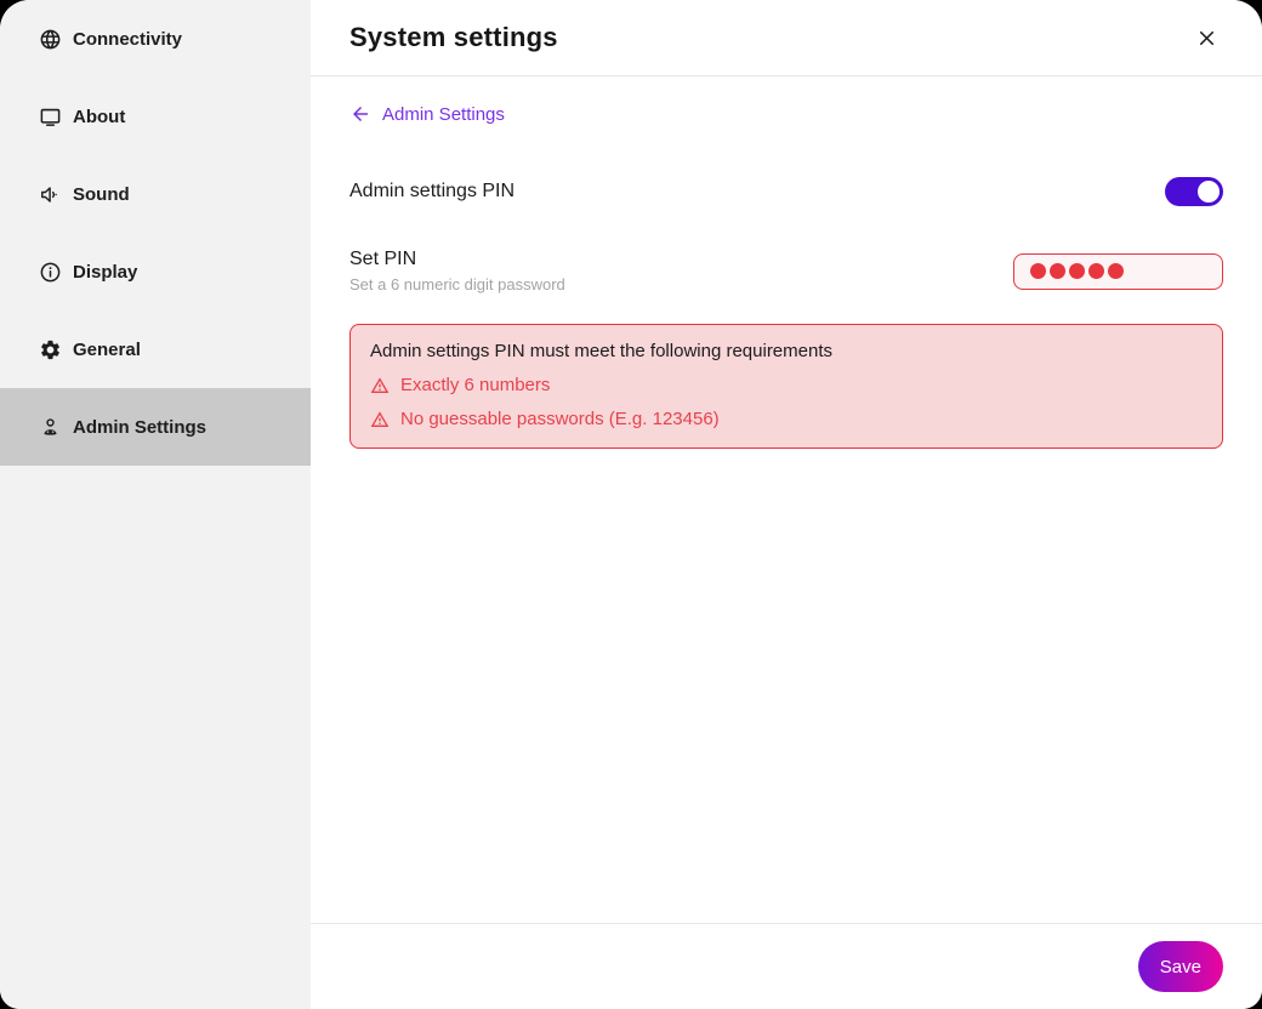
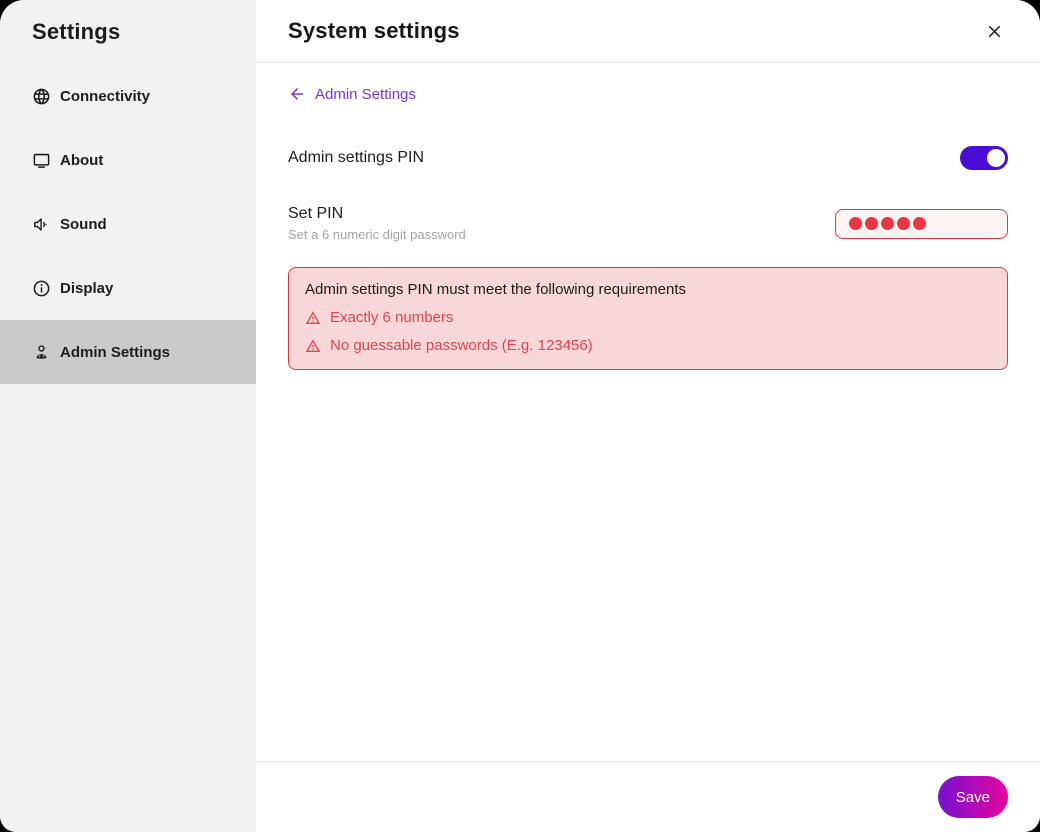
+ Settings
  Connectivity
  About
  Sound
  Display
- General
  Admin Settings
  System settings
  Admin Settings
  Admin settings PIN
  Set PIN
  Set a 6 numeric digit password
  Admin settings PIN must meet the following requirements
  Exactly 6 numbers
  No guessable passwords (E.g. 123456)
  Save
